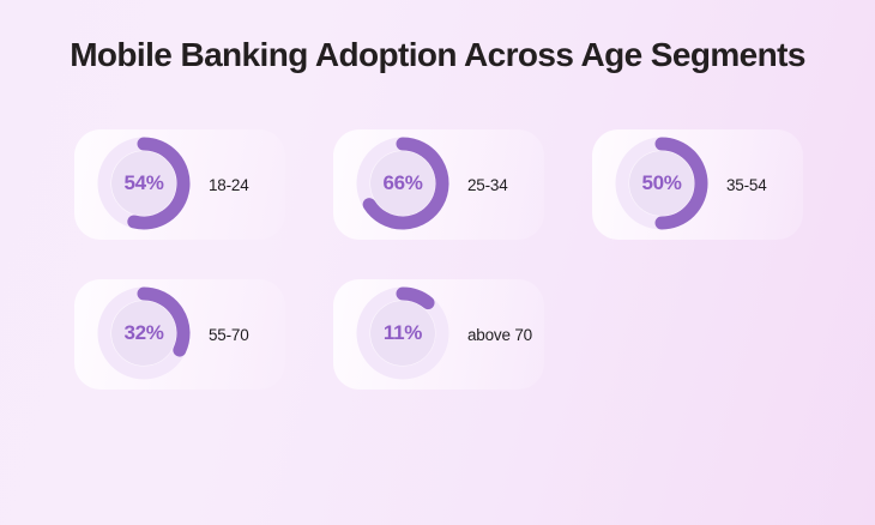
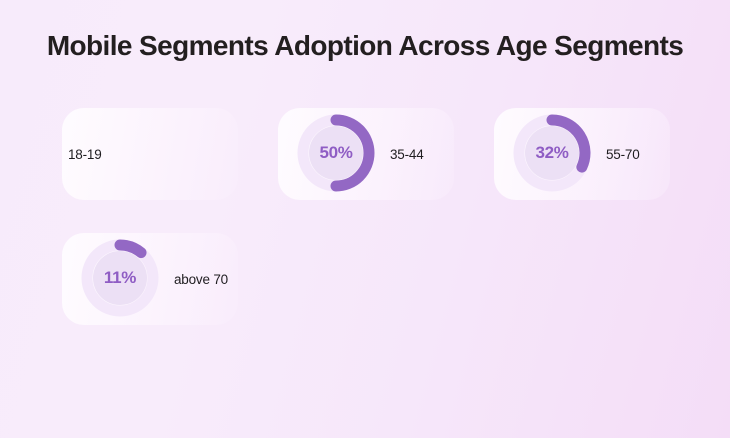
- Mobile Banking Adoption Across Age Segments
+ Mobile Segments Adoption Across Age Segments
- 54%
- 18-24
+ 18-19
- 66%
- 25-34
  50%
- 35-54
+ 35-44
  32%
  55-70
  11%
  above 70
